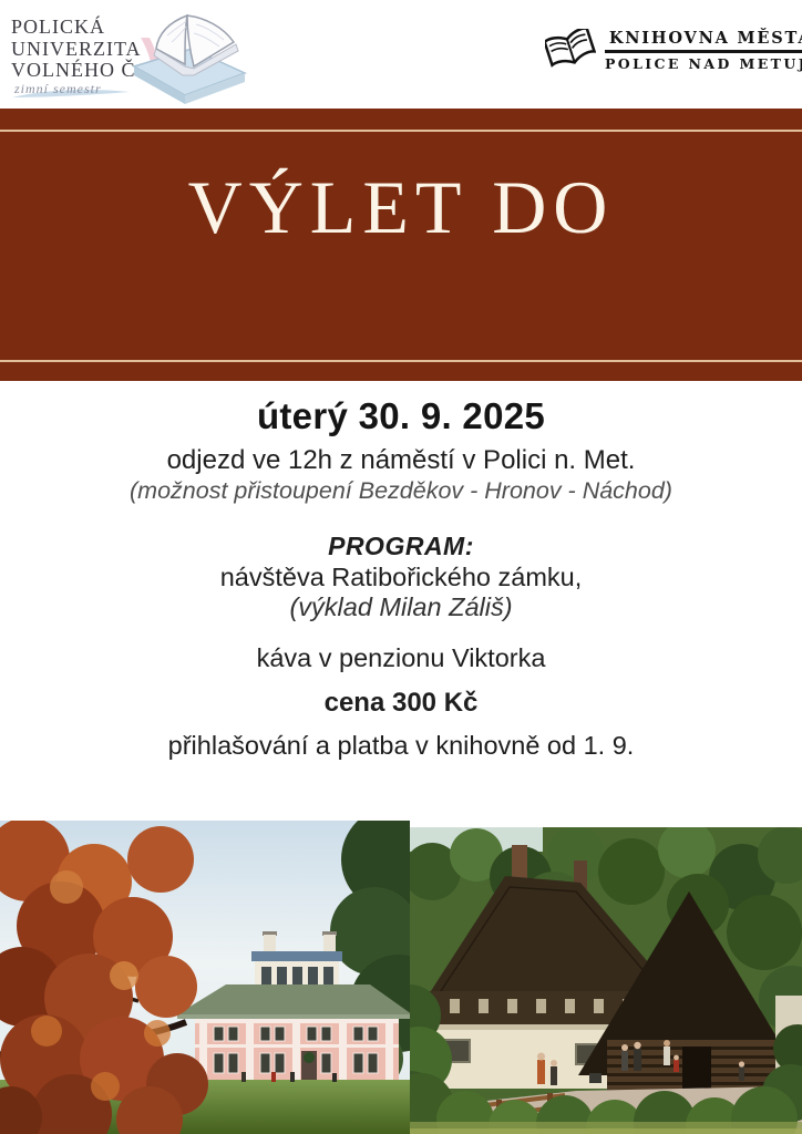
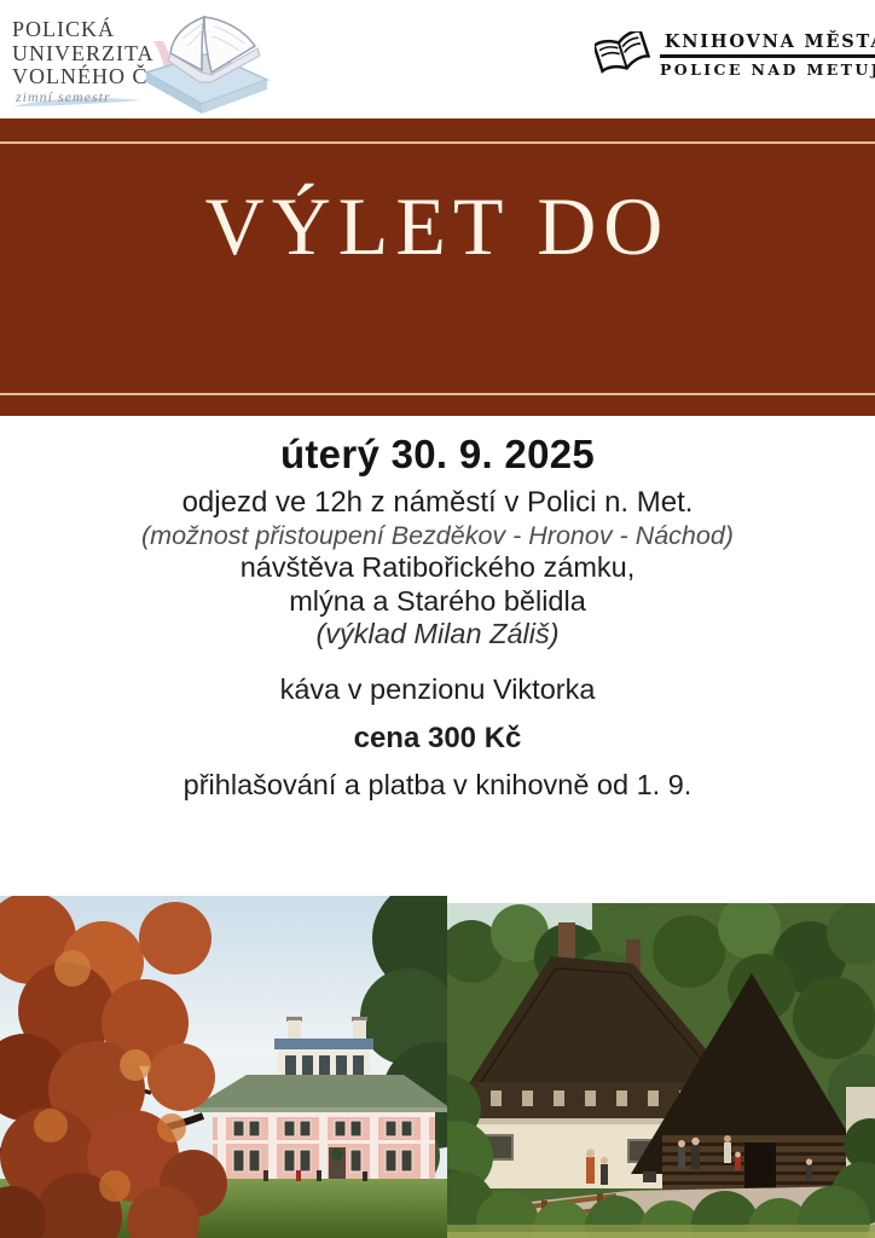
  POLICKÁ
  UNIVERZITA
  VOLNÉHO Č
  zimní semestr
  KNIHOVNA MĚST
  POLICE NAD METU
  VÝLET DO
  úterý 30. 9. 2025
  odjezd ve 12h z náměstí v Polici n. Met.
  (možnost přistoupení Bezděkov - Hronov - Náchod)
- PROGRAM:
  návštěva Ratibořického zámku,
+ mlýna a Starého bělidla
  (výklad Milan Záliš)
  káva v penzionu Viktorka
  cena 300 Kč
  přihlašování a platba v knihovně od 1. 9.
